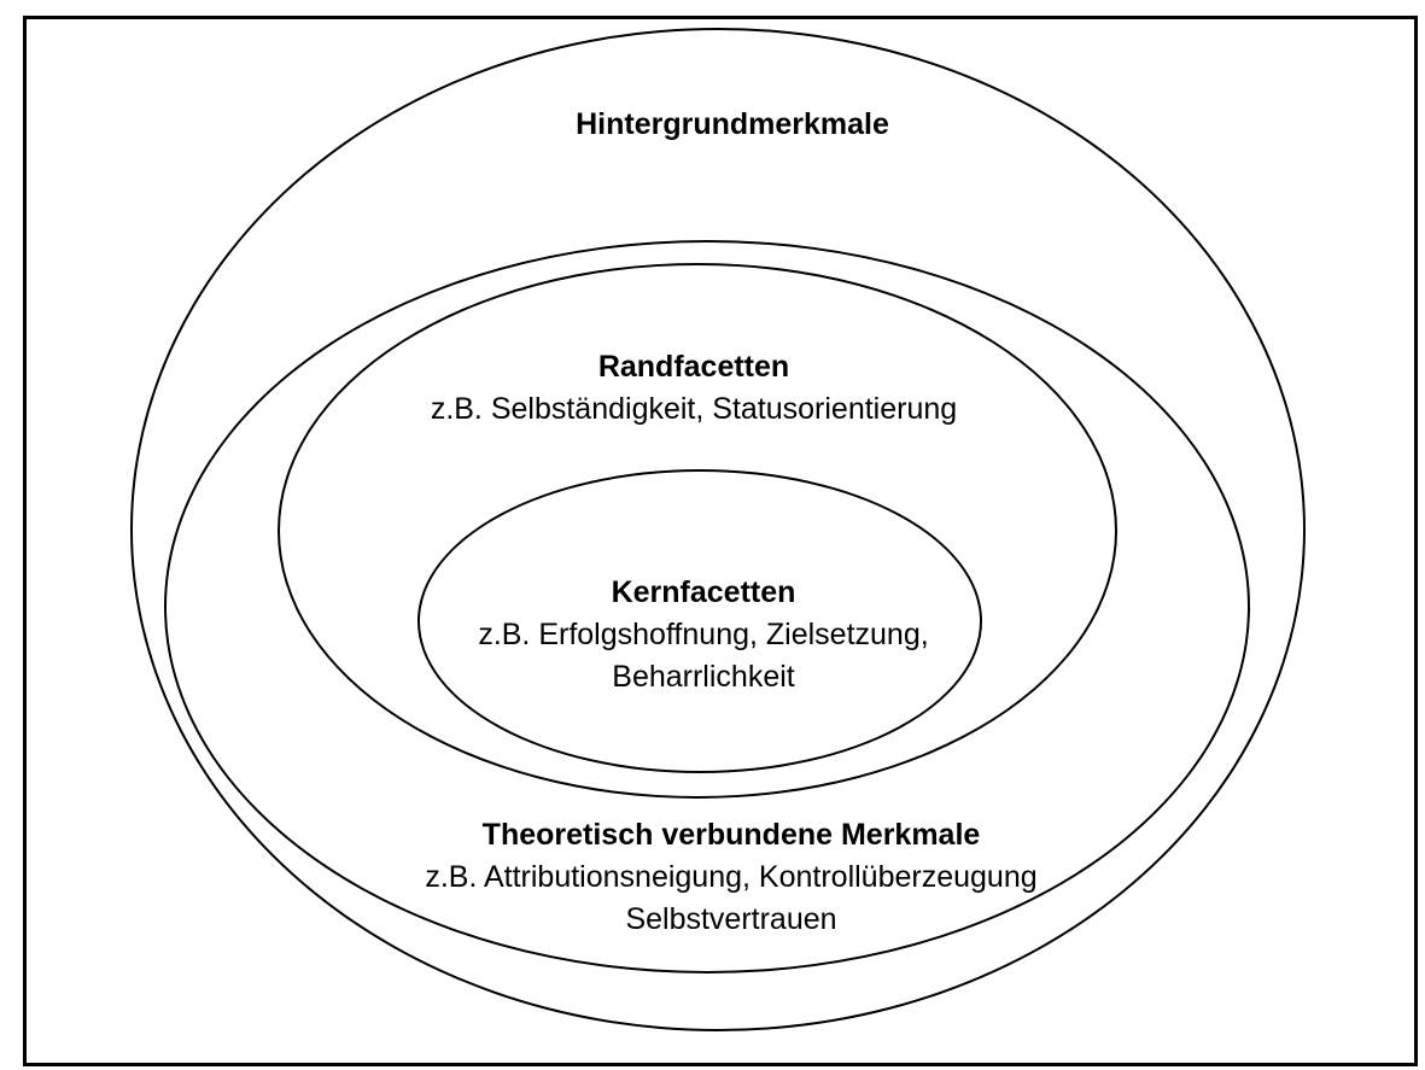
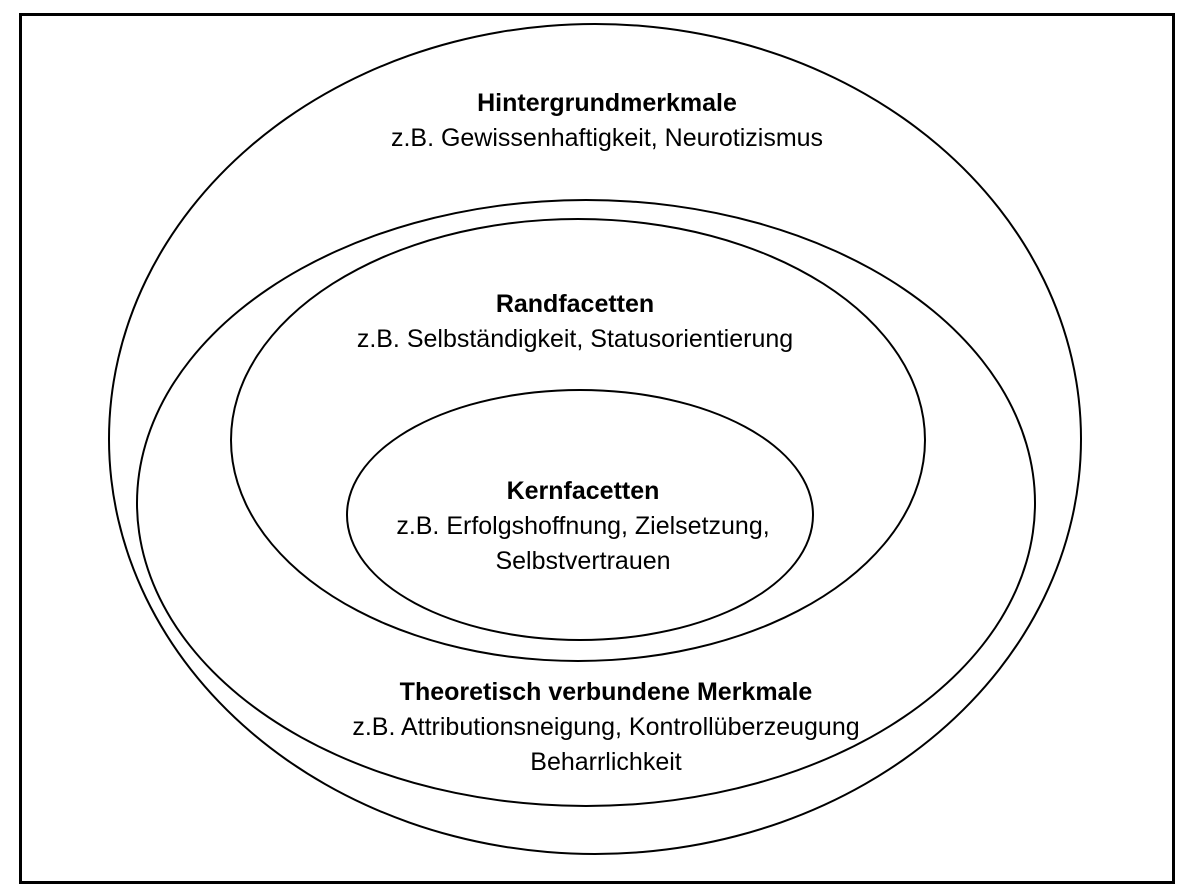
  Hintergrundmerkmale
+ z.B. Gewissenhaftigkeit, Neurotizismus
  Randfacetten
  z.B. Selbständigkeit, Statusorientierung
  Kernfacetten
  z.B. Erfolgshoffnung, Zielsetzung,
- Beharrlichkeit
+ Selbstvertrauen
  Theoretisch verbundene Merkmale
  z.B. Attributionsneigung, Kontrollüberzeugung
- Selbstvertrauen
+ Beharrlichkeit
